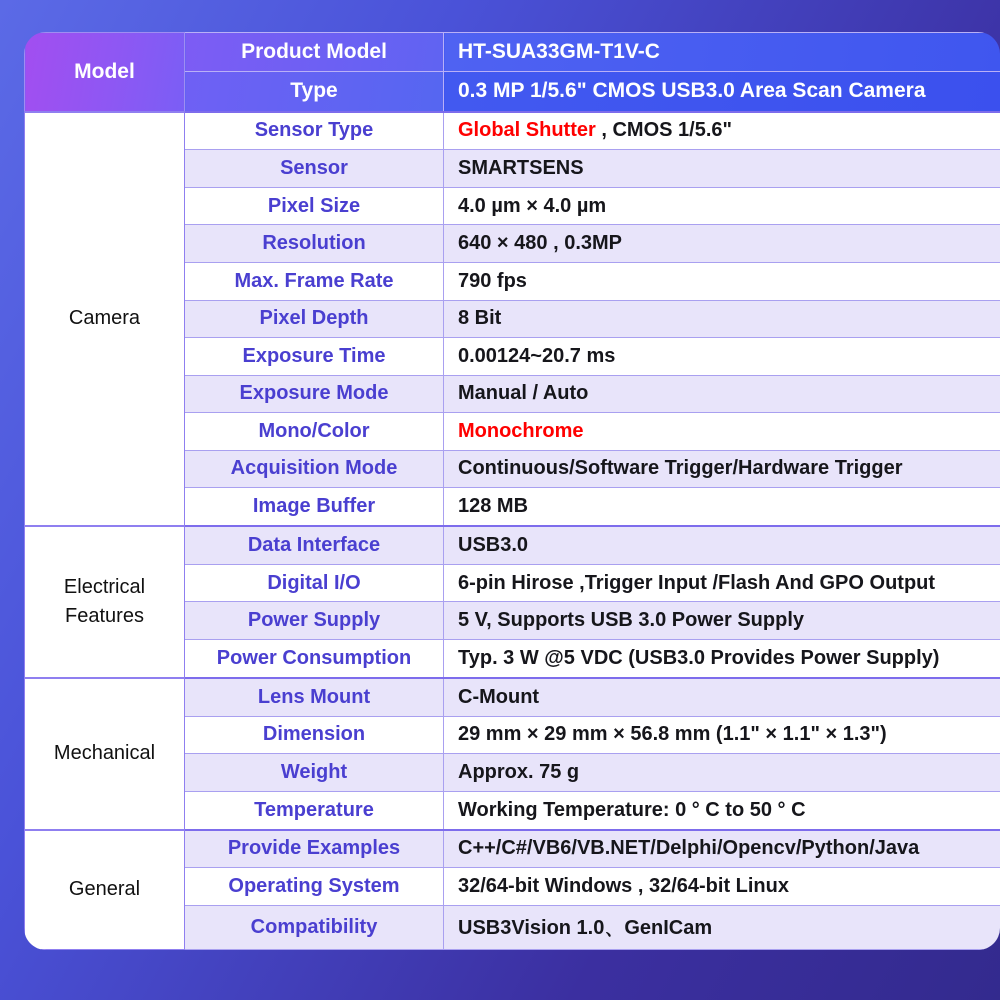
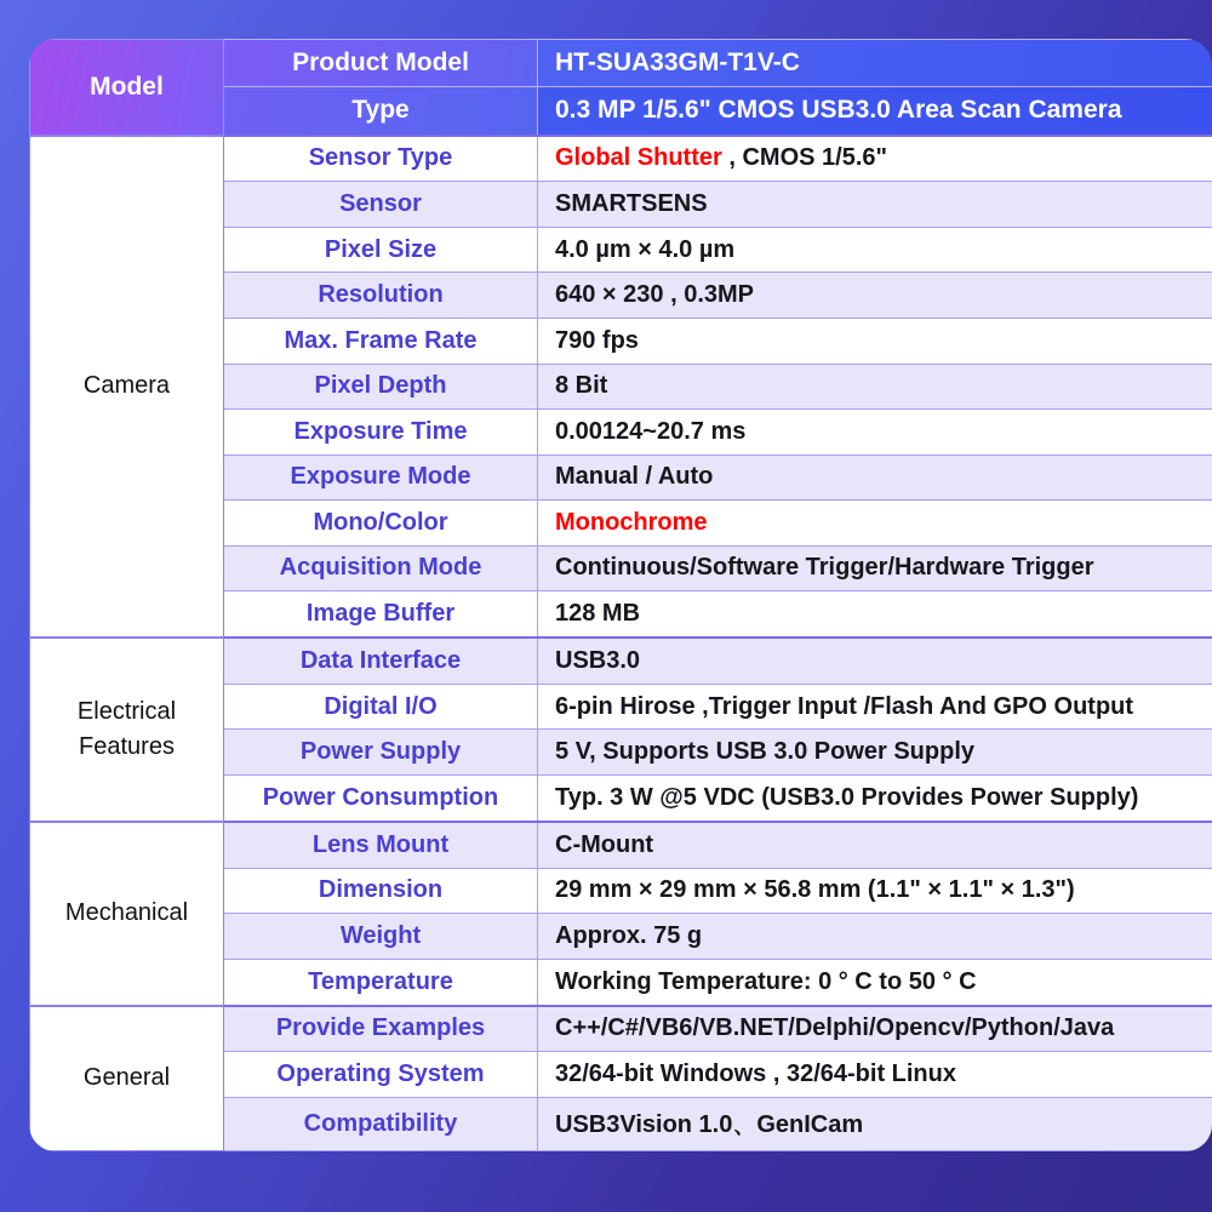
  Model	Product Model	HT-SUA33GM-T1V-C
  Type	0.3 MP 1/5.6" CMOS USB3.0 Area Scan Camera
  Camera	Sensor Type	Global Shutter , CMOS 1/5.6"
  Sensor	SMARTSENS
  Pixel Size	4.0 µm × 4.0 µm
- Resolution	640 × 480 , 0.3MP
+ Resolution	640 × 230 , 0.3MP
  Max. Frame Rate	790 fps
  Pixel Depth	8 Bit
  Exposure Time	0.00124~20.7 ms
  Exposure Mode	Manual / Auto
  Mono/Color	Monochrome
  Acquisition Mode	Continuous/Software Trigger/Hardware Trigger
  Image Buffer	128 MB
  Electrical Features	Data Interface	USB3.0
  Digital I/O	6-pin Hirose ,Trigger Input /Flash And GPO Output
  Power Supply	5 V, Supports USB 3.0 Power Supply
  Power Consumption	Typ. 3 W @5 VDC (USB3.0 Provides Power Supply)
  Mechanical	Lens Mount	C-Mount
  Dimension	29 mm × 29 mm × 56.8 mm (1.1" × 1.1" × 1.3")
  Weight	Approx. 75 g
  Temperature	Working Temperature: 0 ° C to 50 ° C
  General	Provide Examples	C++/C#/VB6/VB.NET/Delphi/Opencv/Python/Java
  Operating System	32/64-bit Windows , 32/64-bit Linux
  Compatibility	USB3Vision 1.0、GenICam
